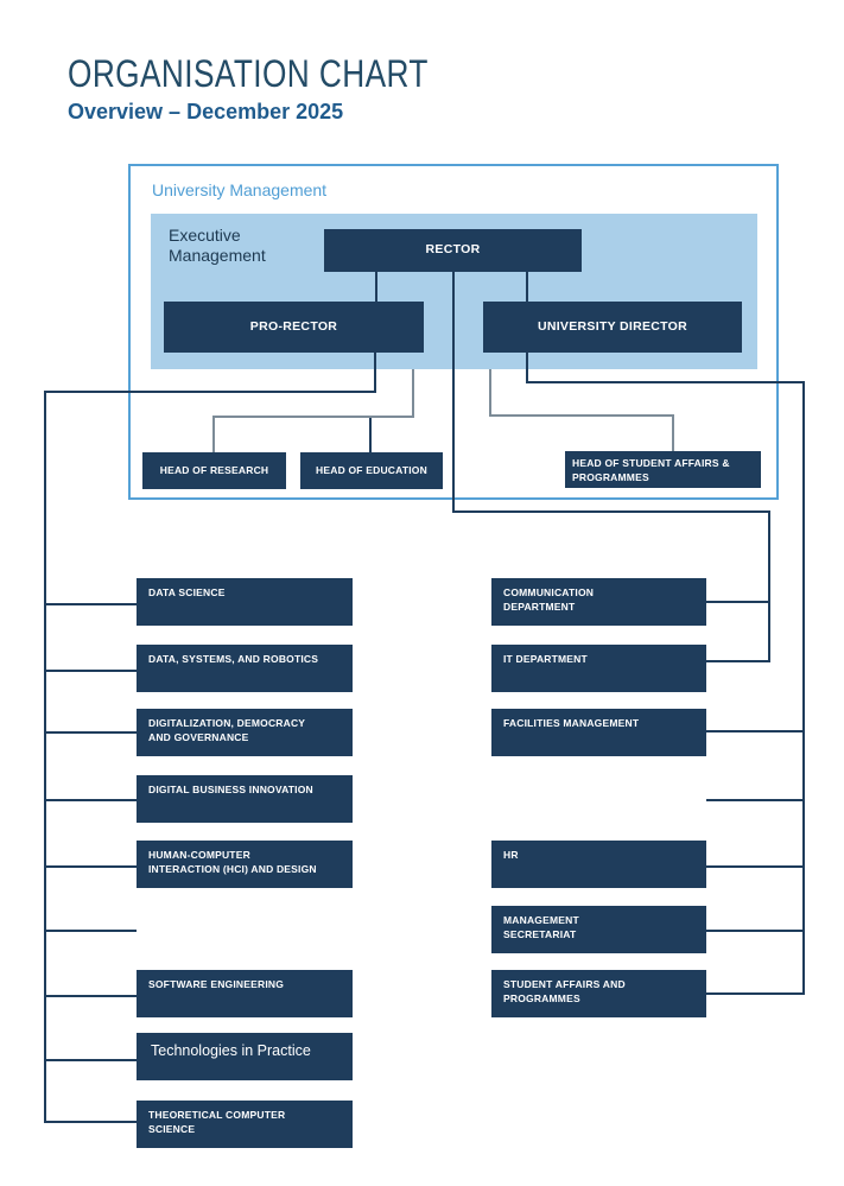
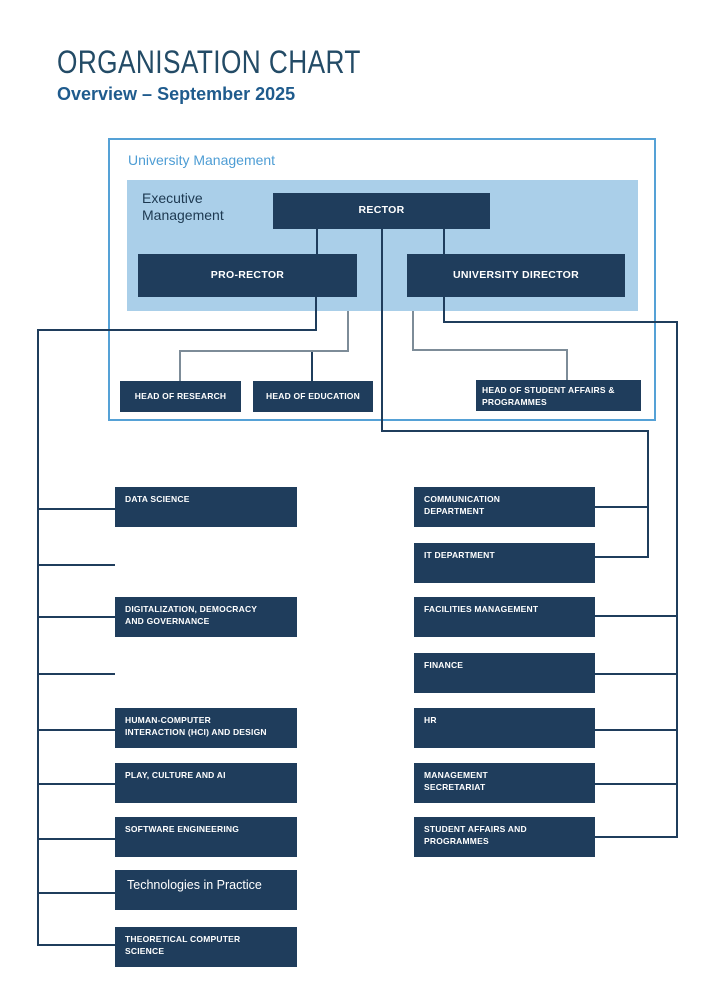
  ORGANISATION CHART
- Overview – December 2025
+ Overview – September 2025
  University Management
  Executive
  Management
  RECTOR
  PRO-RECTOR
  UNIVERSITY DIRECTOR
  HEAD OF RESEARCH
  HEAD OF EDUCATION
  HEAD OF STUDENT AFFAIRS &
  PROGRAMMES
  DATA SCIENCE
- DATA, SYSTEMS, AND ROBOTICS
  DIGITALIZATION, DEMOCRACY
  AND GOVERNANCE
- DIGITAL BUSINESS INNOVATION
  HUMAN-COMPUTER
  INTERACTION (HCI) AND DESIGN
+ PLAY, CULTURE AND AI
  SOFTWARE ENGINEERING
  Technologies in Practice
  THEORETICAL COMPUTER
  SCIENCE
  COMMUNICATION
  DEPARTMENT
  IT DEPARTMENT
  FACILITIES MANAGEMENT
+ FINANCE
  HR
  MANAGEMENT
  SECRETARIAT
  STUDENT AFFAIRS AND
  PROGRAMMES
